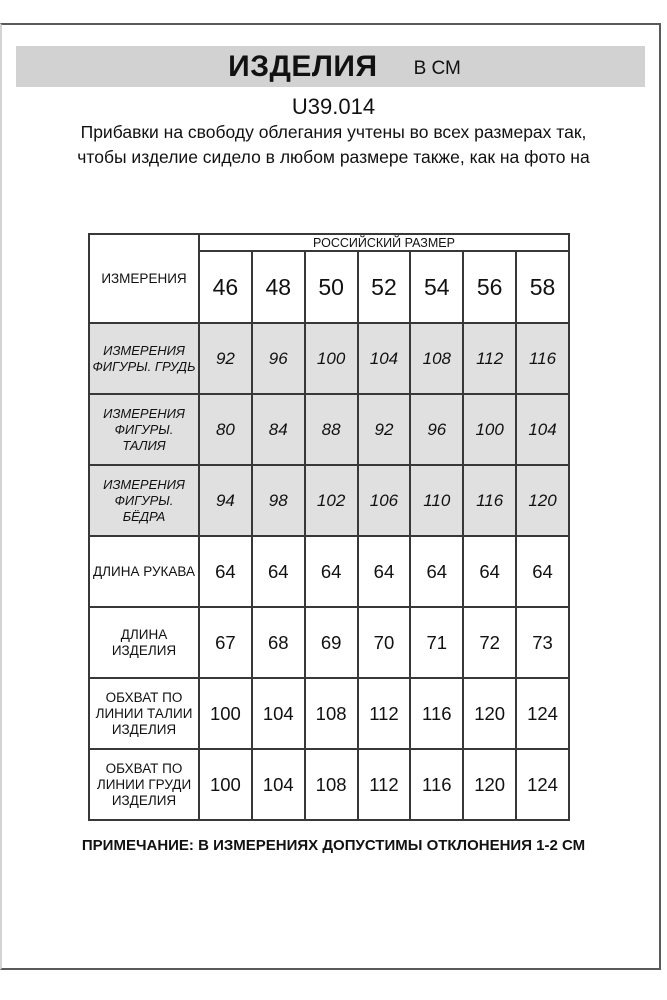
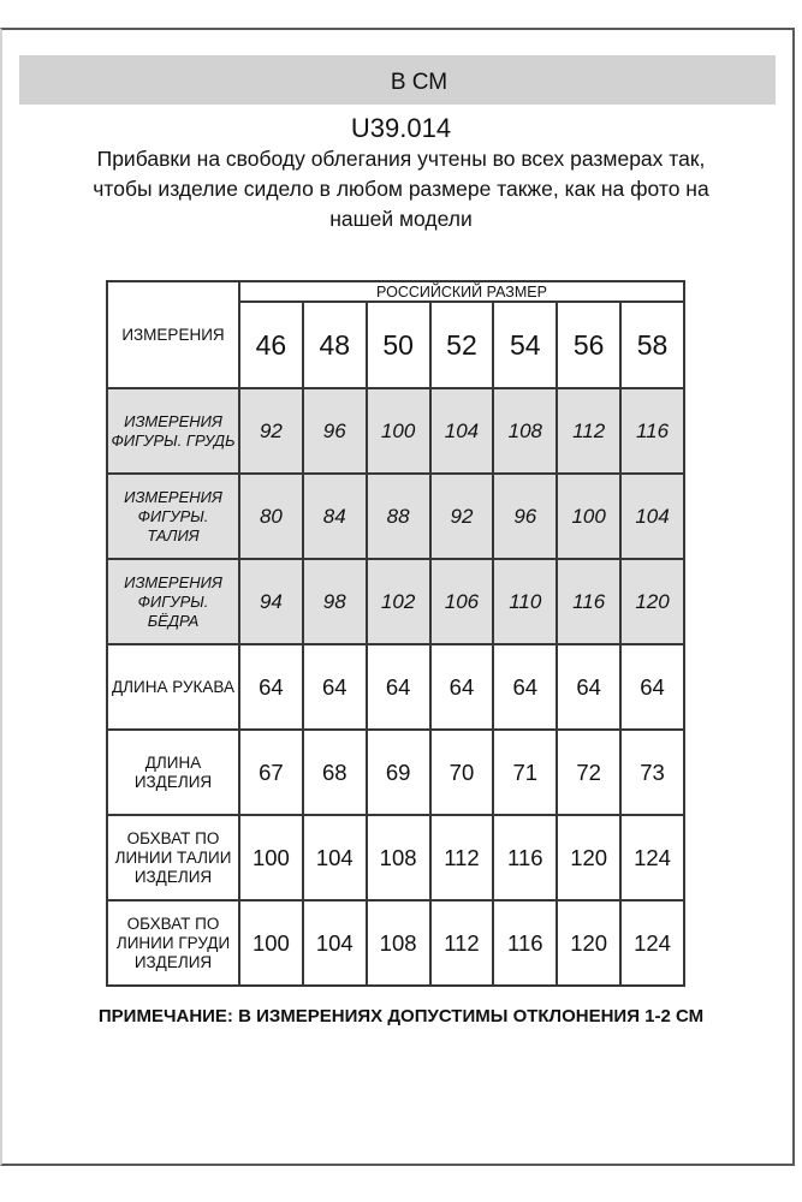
- ИЗДЕЛИЯ
  В СМ
  U39.014
  Прибавки на свободу облегания учтены во всех размерах так,
  чтобы изделие сидело в любом размере также, как на фото на
+ нашей модели
  ИЗМЕРЕНИЯ	РОССИЙСКИЙ РАЗМЕР
  46	48	50	52	54	56	58
  ИЗМЕРЕНИЯ ФИГУРЫ. ГРУДЬ	92	96	100	104	108	112	116
  ИЗМЕРЕНИЯ ФИГУРЫ. ТАЛИЯ	80	84	88	92	96	100	104
  ИЗМЕРЕНИЯ ФИГУРЫ. БЁДРА	94	98	102	106	110	116	120
  ДЛИНА РУКАВА	64	64	64	64	64	64	64
  ДЛИНА ИЗДЕЛИЯ	67	68	69	70	71	72	73
  ОБХВАТ ПО ЛИНИИ ТАЛИИ ИЗДЕЛИЯ	100	104	108	112	116	120	124
  ОБХВАТ ПО ЛИНИИ ГРУДИ ИЗДЕЛИЯ	100	104	108	112	116	120	124
  ПРИМЕЧАНИЕ: В ИЗМЕРЕНИЯХ ДОПУСТИМЫ ОТКЛОНЕНИЯ 1-2 СМ
